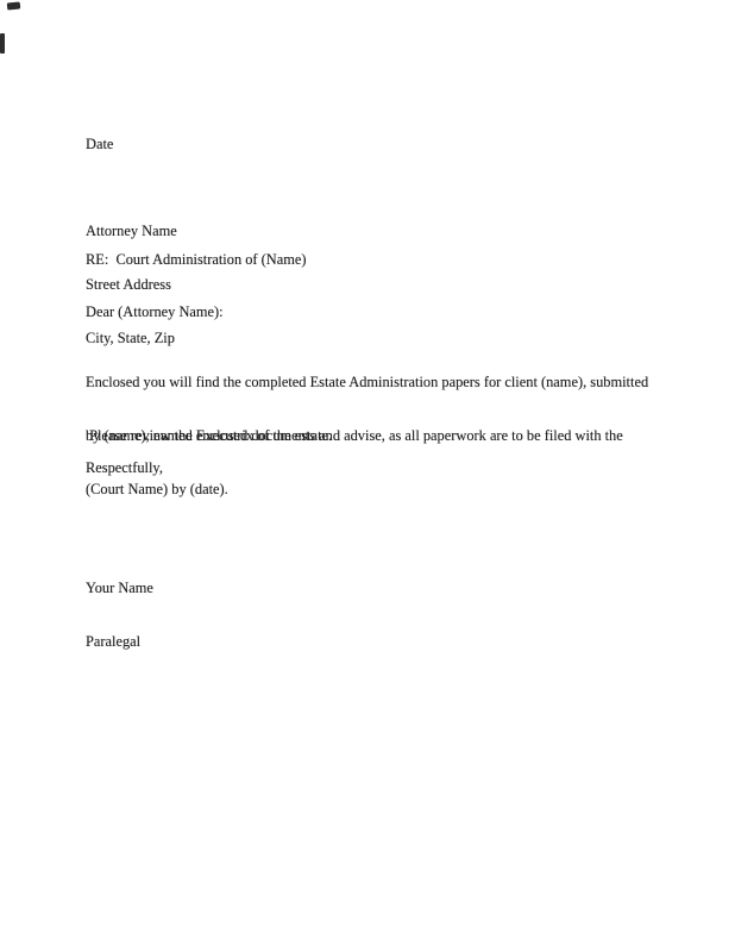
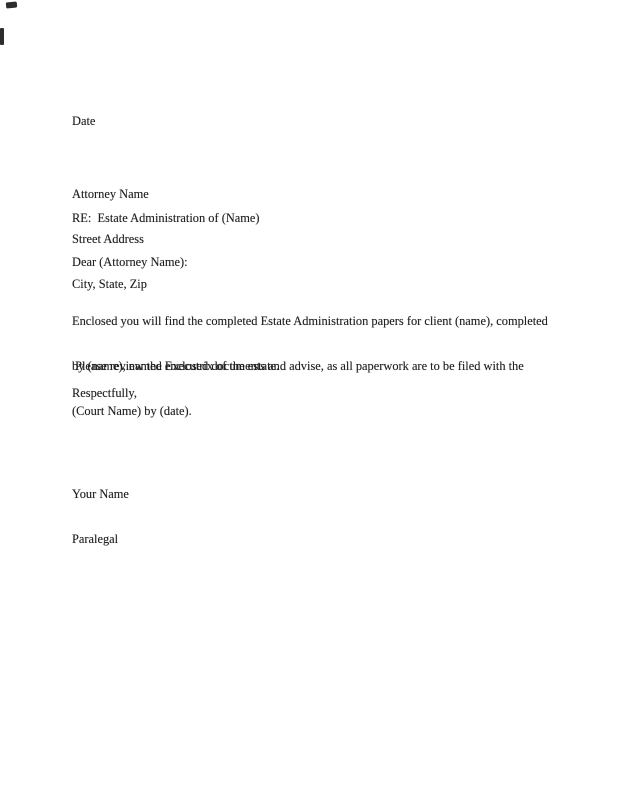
  Date
  Attorney Name
  Street Address
  City, State, Zip
- RE: Court Administration of (Name)
+ RE: Estate Administration of (Name)
  Dear (Attorney Name):
- Enclosed you will find the completed Estate Administration papers for client (name), submitted
+ Enclosed you will find the completed Estate Administration papers for client (name), completed
  by (name), named Executrix of the estate.
  Please review the enclosed documents and advise, as all paperwork are to be filed with the
  (Court Name) by (date).
  Respectfully,
  Your Name
  Paralegal
